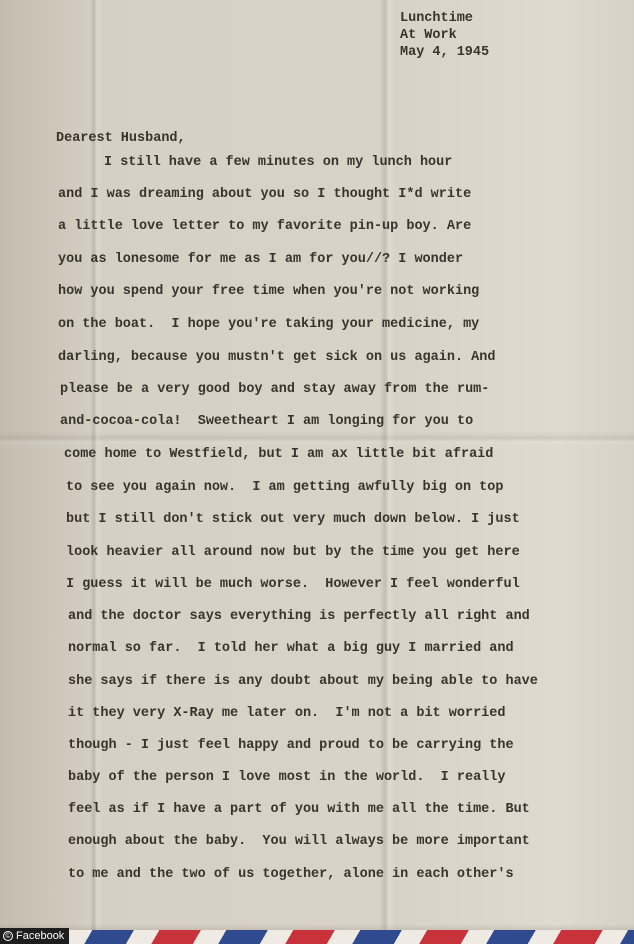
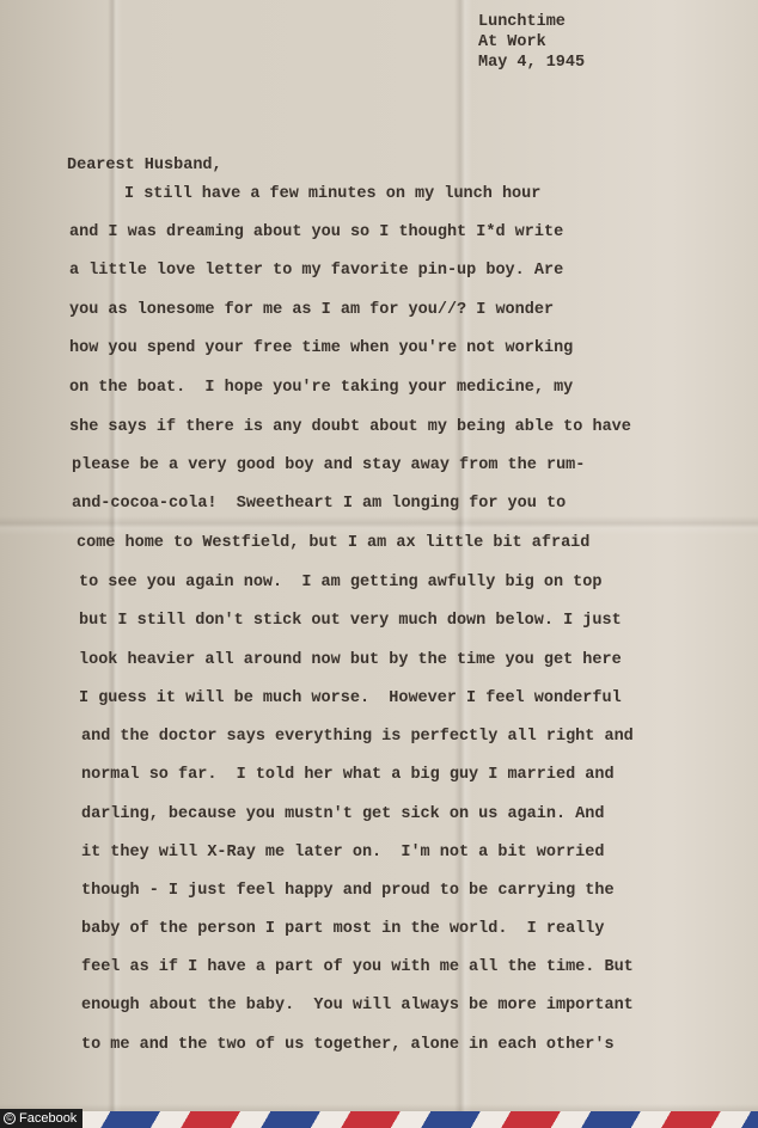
  Lunchtime
  At Work
  May 4, 1945
  Dearest Husband,
  I still have a few minutes on my lunch hour
  and I was dreaming about you so I thought I*d write
  a little love letter to my favorite pin-up boy. Are
  you as lonesome for me as I am for you//? I wonder
  how you spend your free time when you're not working
  on the boat. I hope you're taking your medicine, my
- darling, because you mustn't get sick on us again. And
+ she says if there is any doubt about my being able to have
  please be a very good boy and stay away from the rum-
  and-cocoa-cola! Sweetheart I am longing for you to
  come home to Westfield, but I am ax little bit afraid
  to see you again now. I am getting awfully big on top
  but I still don't stick out very much down below. I just
  look heavier all around now but by the time you get here
  I guess it will be much worse. However I feel wonderful
  and the doctor says everything is perfectly all right and
  normal so far. I told her what a big guy I married and
- she says if there is any doubt about my being able to have
+ darling, because you mustn't get sick on us again. And
- it they very X-Ray me later on. I'm not a bit worried
+ it they will X-Ray me later on. I'm not a bit worried
  though - I just feel happy and proud to be carrying the
- baby of the person I love most in the world. I really
+ baby of the person I part most in the world. I really
  feel as if I have a part of you with me all the time. But
  enough about the baby. You will always be more important
  to me and the two of us together, alone in each other's
  Facebook
